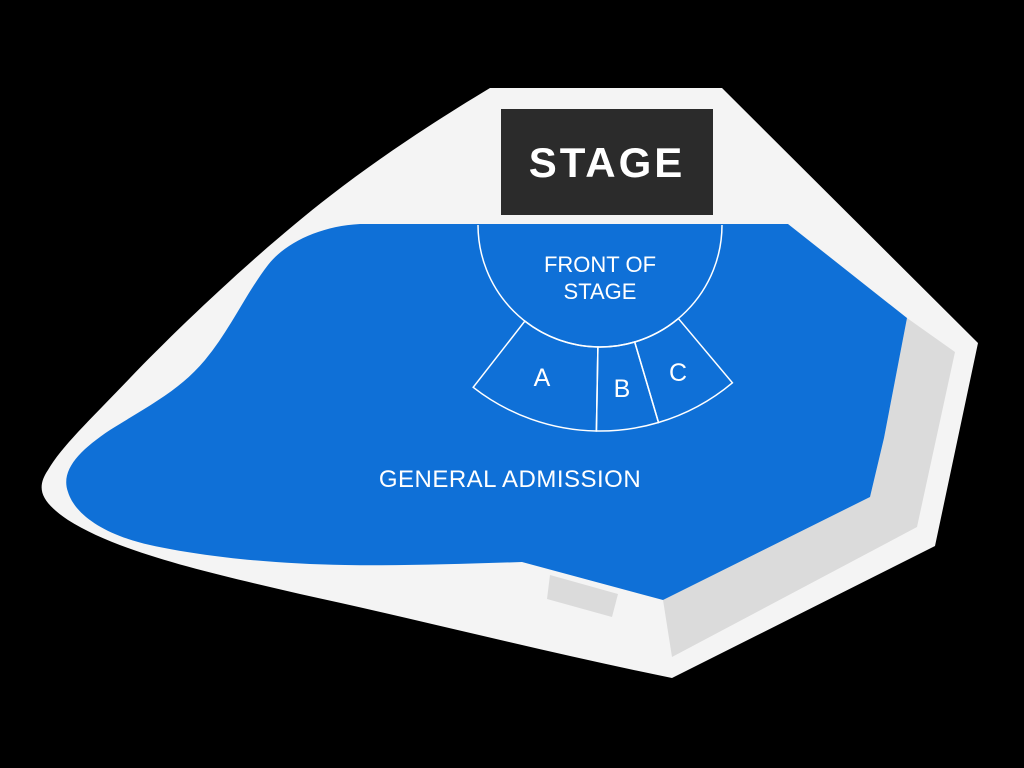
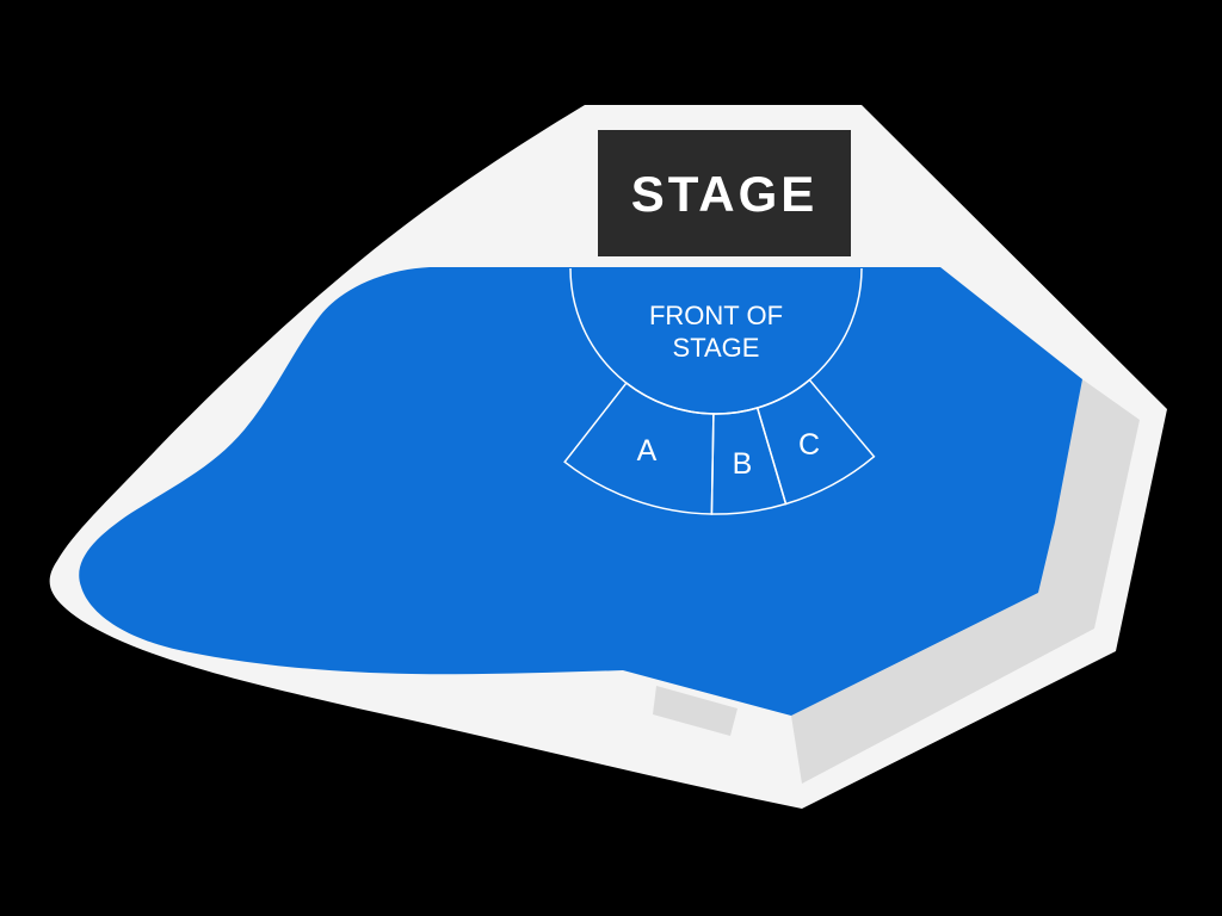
  STAGE
  FRONT OF
  STAGE
  A
  B
  C
- GENERAL ADMISSION
